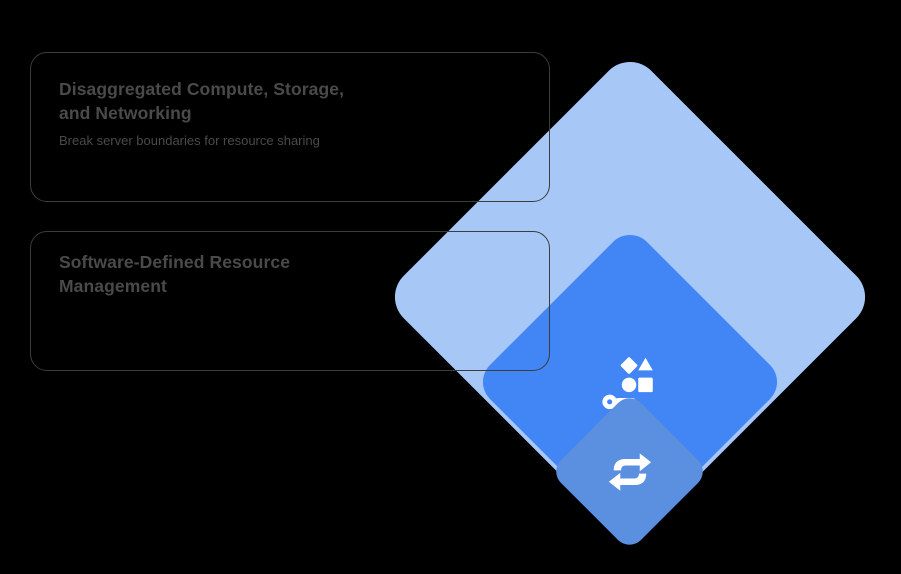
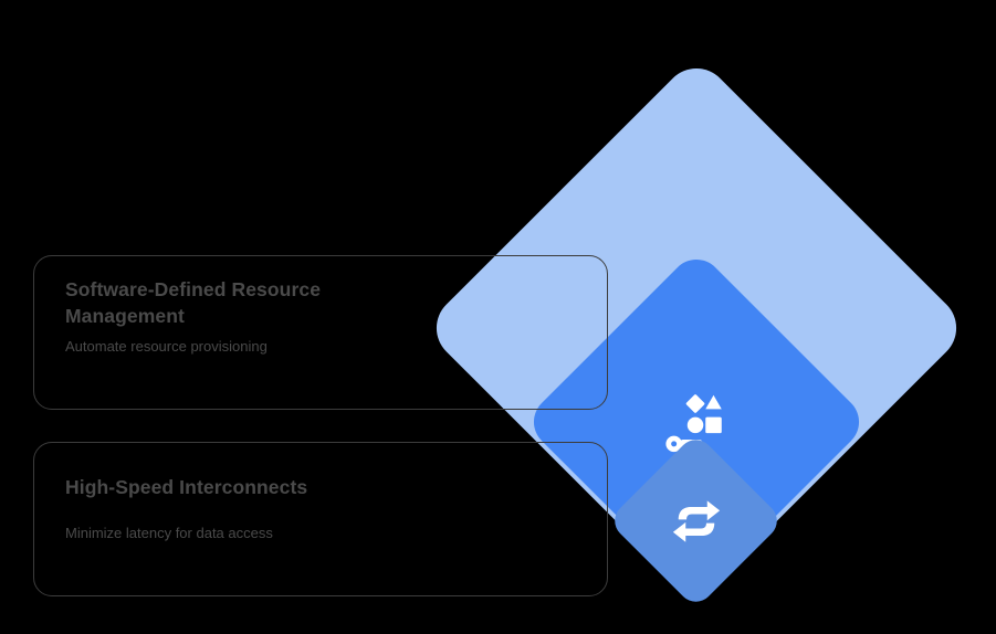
- Disaggregated Compute, Storage, and Networking
- Break server boundaries for resource sharing
  Software-Defined Resource Management
+ Automate resource provisioning
+ High-Speed Interconnects
+ Minimize latency for data access
